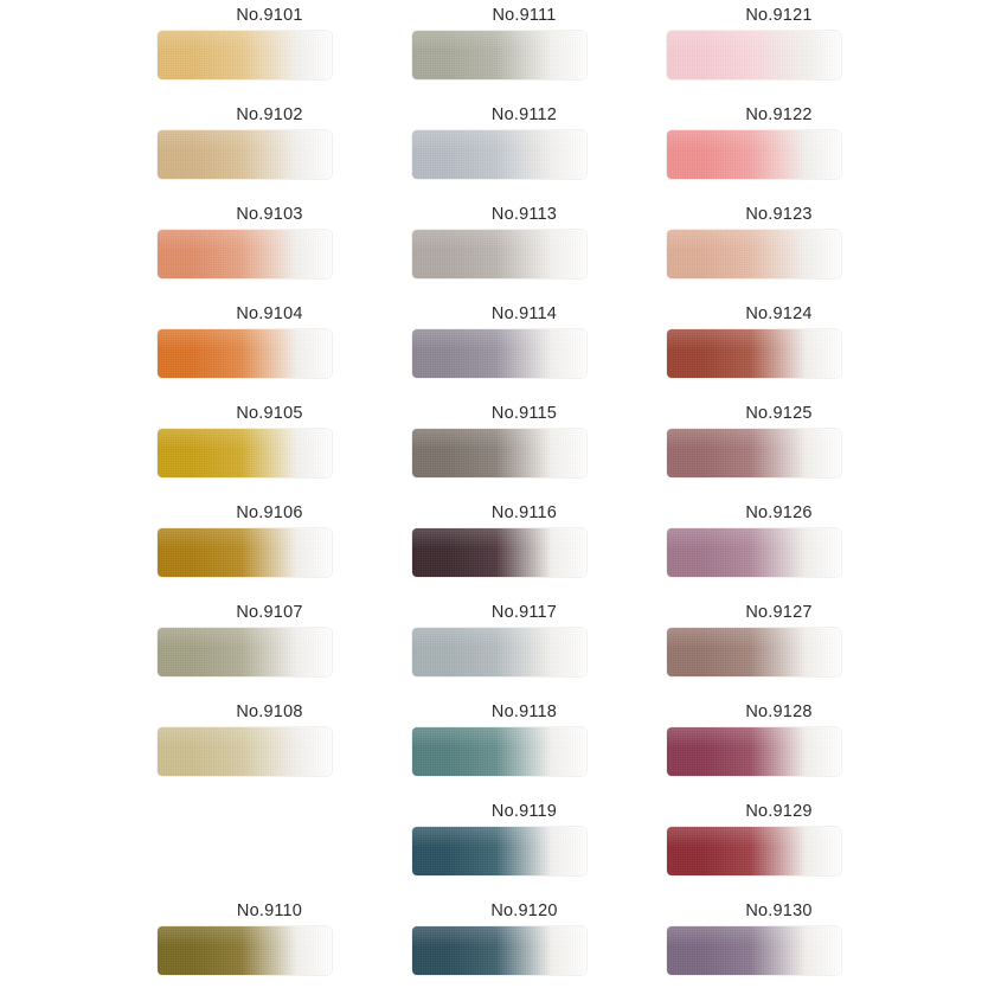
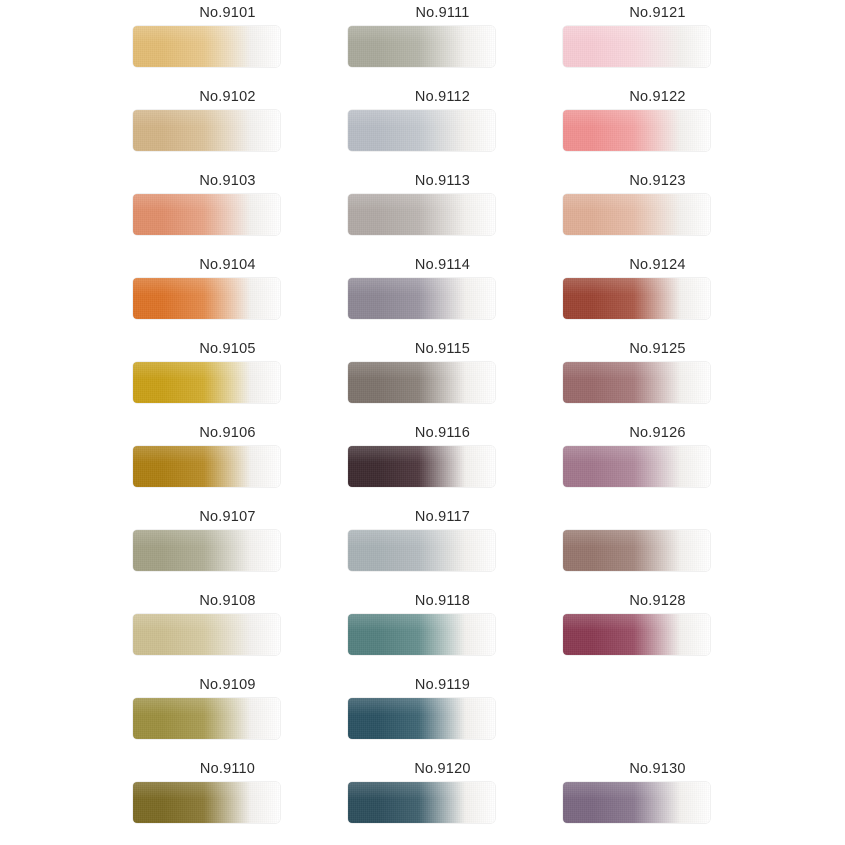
  No.9101
  No.9102
  No.9103
  No.9104
  No.9105
  No.9106
  No.9107
  No.9108
+ No.9109
  No.9110
  No.9111
  No.9112
  No.9113
  No.9114
  No.9115
  No.9116
  No.9117
  No.9118
  No.9119
  No.9120
  No.9121
  No.9122
  No.9123
  No.9124
  No.9125
  No.9126
- No.9127
  No.9128
- No.9129
  No.9130
